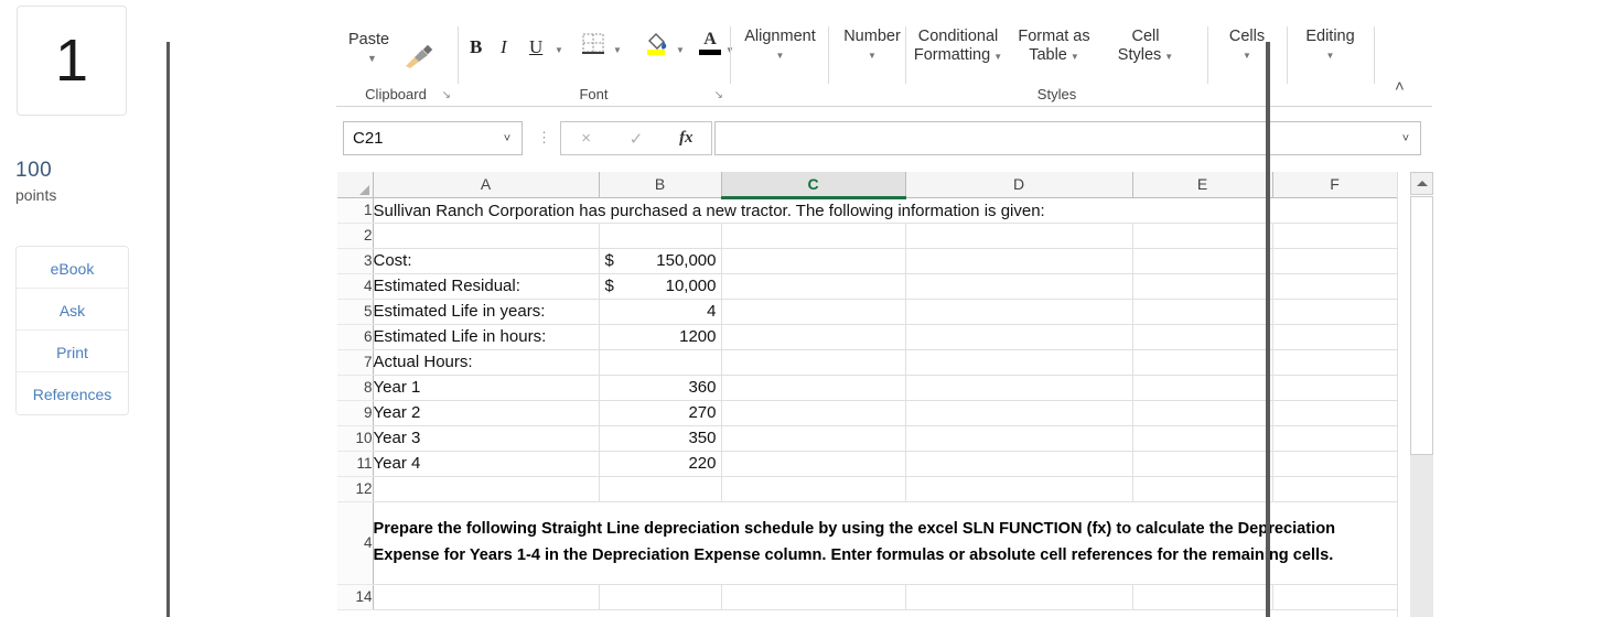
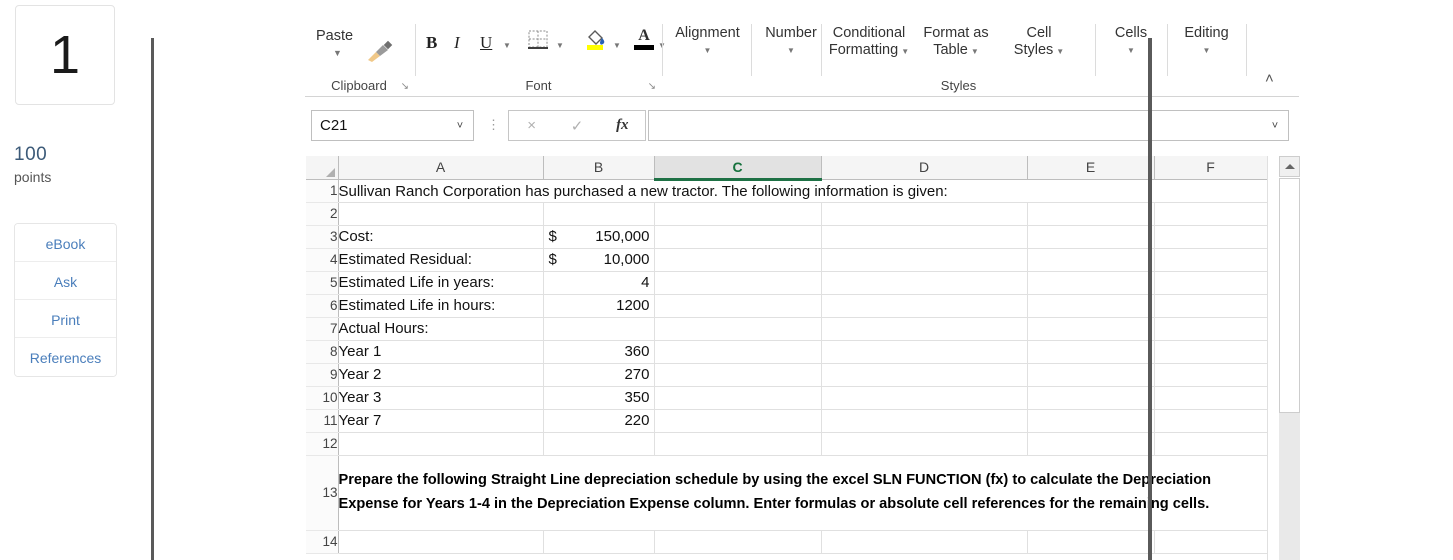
  1
  100
  points
  eBook
  Ask
  Print
  References
  Paste
  ▼
  Clipboard
  ↘
  B
  I
  U
  ▼
  ▼
  ▼
  A
  Font
  ↘
  Alignment
  ▼
  Number
  ▼
  Conditional
  Formatting ▼
  Format as
  Table ▼
  Cell
  Styles ▼
  Styles
  Cells
  ▼
  Editing
  ▼
  ˄
  C21
  ˅
  ⋮
  ×
  ✓
  fx
  ˅
  	A	B	C	D	E	F
  1	Sullivan Ranch Corporation has purchased a new tractor. The following information is given:
  2
  3	Cost:	$ 150,000
  4	Estimated Residual:	$ 10,000
  5	Estimated Life in years:	4
  6	Estimated Life in hours:	1200
  7	Actual Hours:
  8	Year 1	360
  9	Year 2	270
  10	Year 3	350
- 11	Year 4	220
+ 11	Year 7	220
  12
- 4	Prepare the following Straight Line depreciation schedule by using the excel SLN FUNCTION (fx) to calculate the Depreciation Expense for Years 1-4 in the Depreciation Expense column. Enter formulas or absolute cell references for the remainng cells.
+ 13	Prepare the following Straight Line depreciation schedule by using the excel SLN FUNCTION (fx) to calculate the Depreciation Expense for Years 1-4 in the Depreciation Expense column. Enter formulas or absolute cell references for the remainng cells.
  14
